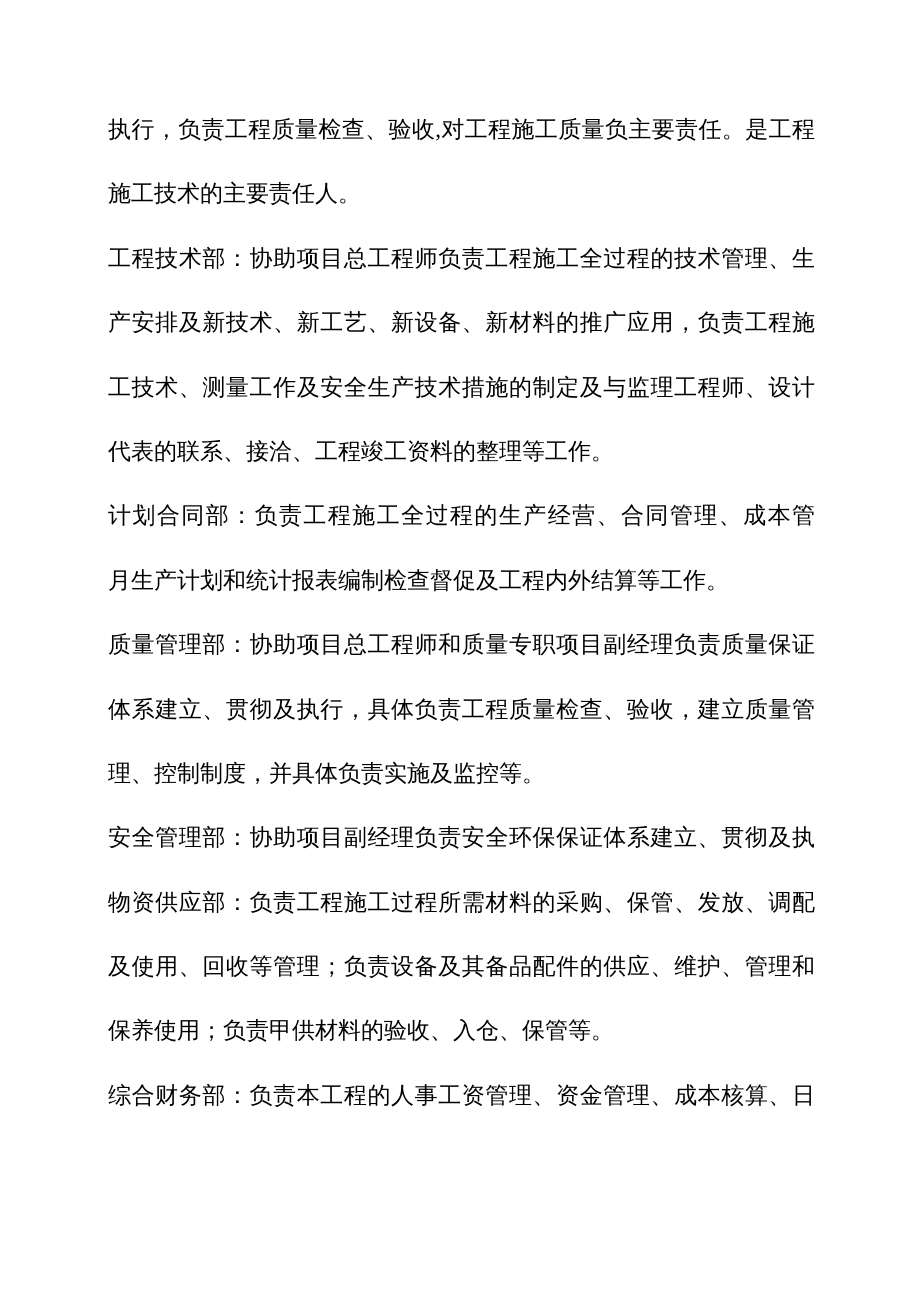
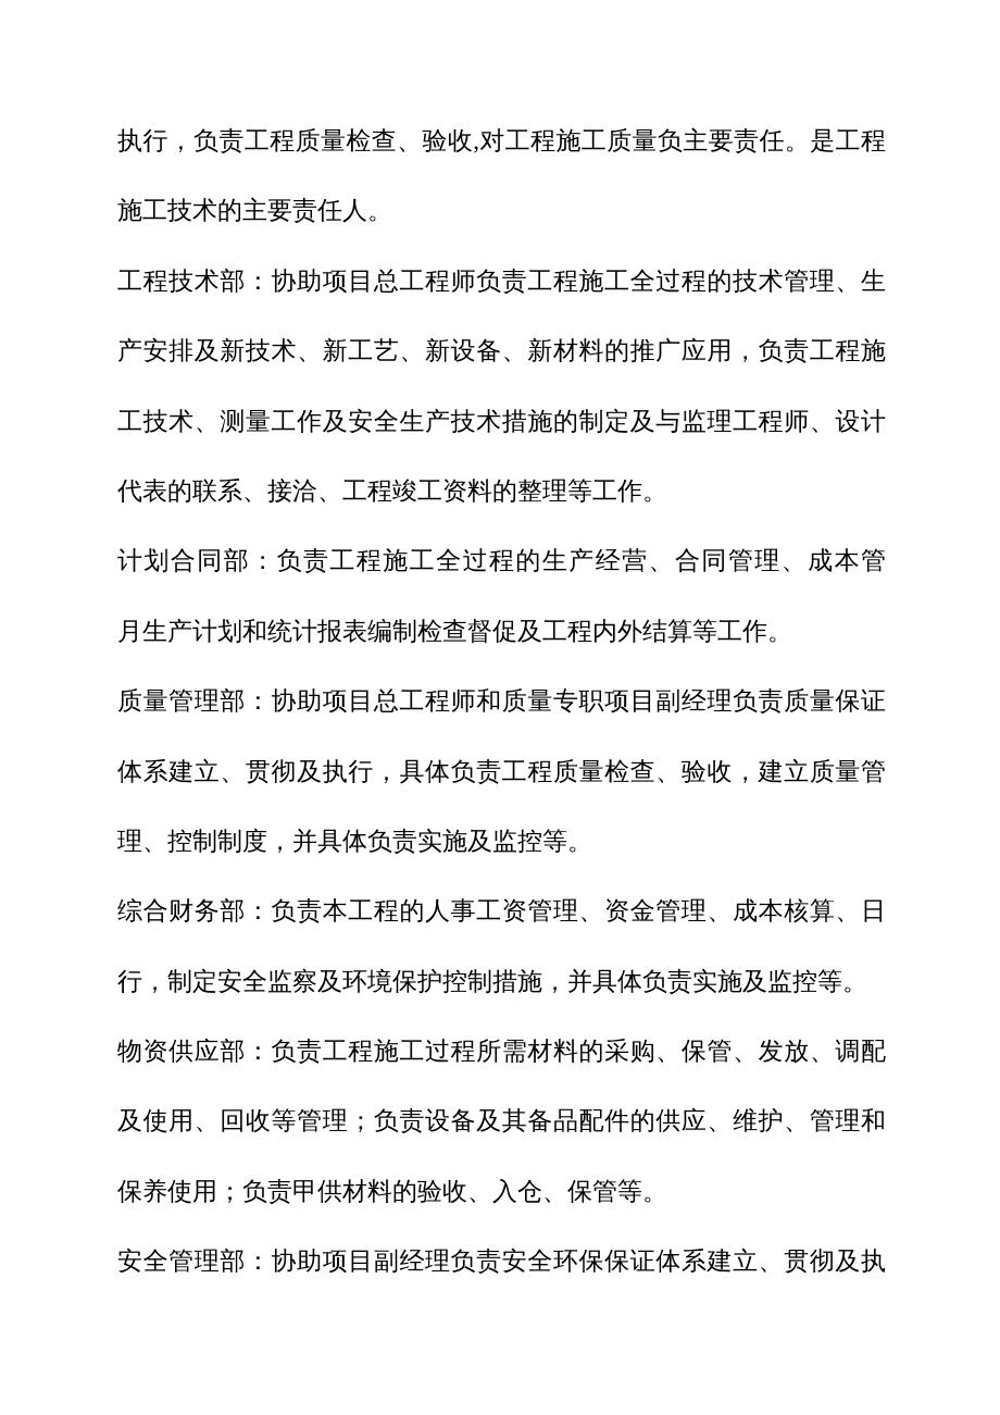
  执行，负责工程质量检查、验收,对工程施工质量负主要责任。是工程
  施工技术的主要责任人。
  工程技术部：协助项目总工程师负责工程施工全过程的技术管理、生
  产安排及新技术、新工艺、新设备、新材料的推广应用，负责工程施
  工技术、测量工作及安全生产技术措施的制定及与监理工程师、设计
  代表的联系、接洽、工程竣工资料的整理等工作。
  计划合同部：负责工程施工全过程的生产经营、合同管理、成本管
  月生产计划和统计报表编制检查督促及工程内外结算等工作。
  质量管理部：协助项目总工程师和质量专职项目副经理负责质量保证
  体系建立、贯彻及执行，具体负责工程质量检查、验收，建立质量管
  理、控制制度，并具体负责实施及监控等。
- 安全管理部：协助项目副经理负责安全环保保证体系建立、贯彻及执
+ 综合财务部：负责本工程的人事工资管理、资金管理、成本核算、日
+ 行，制定安全监察及环境保护控制措施，并具体负责实施及监控等。
  物资供应部：负责工程施工过程所需材料的采购、保管、发放、调配
  及使用、回收等管理；负责设备及其备品配件的供应、维护、管理和
  保养使用；负责甲供材料的验收、入仓、保管等。
- 综合财务部：负责本工程的人事工资管理、资金管理、成本核算、日
+ 安全管理部：协助项目副经理负责安全环保保证体系建立、贯彻及执
